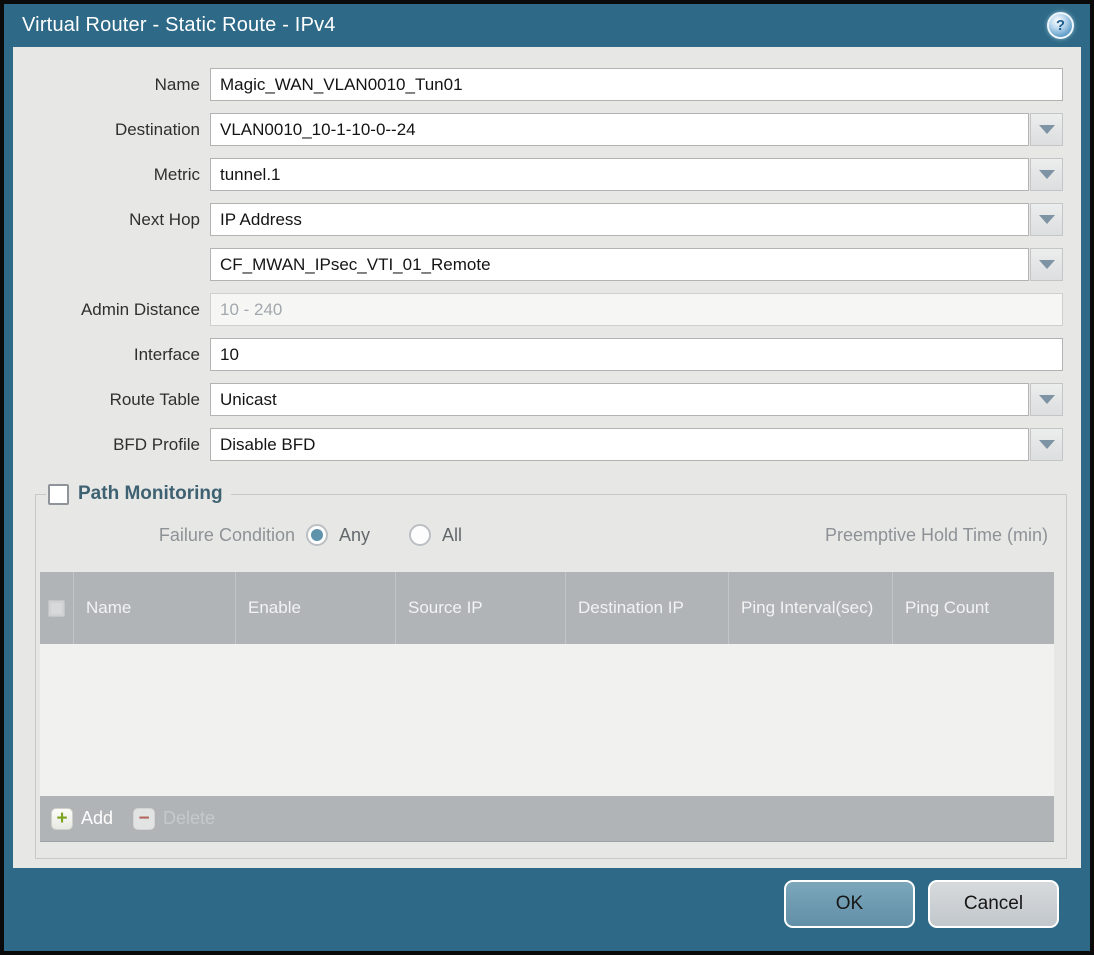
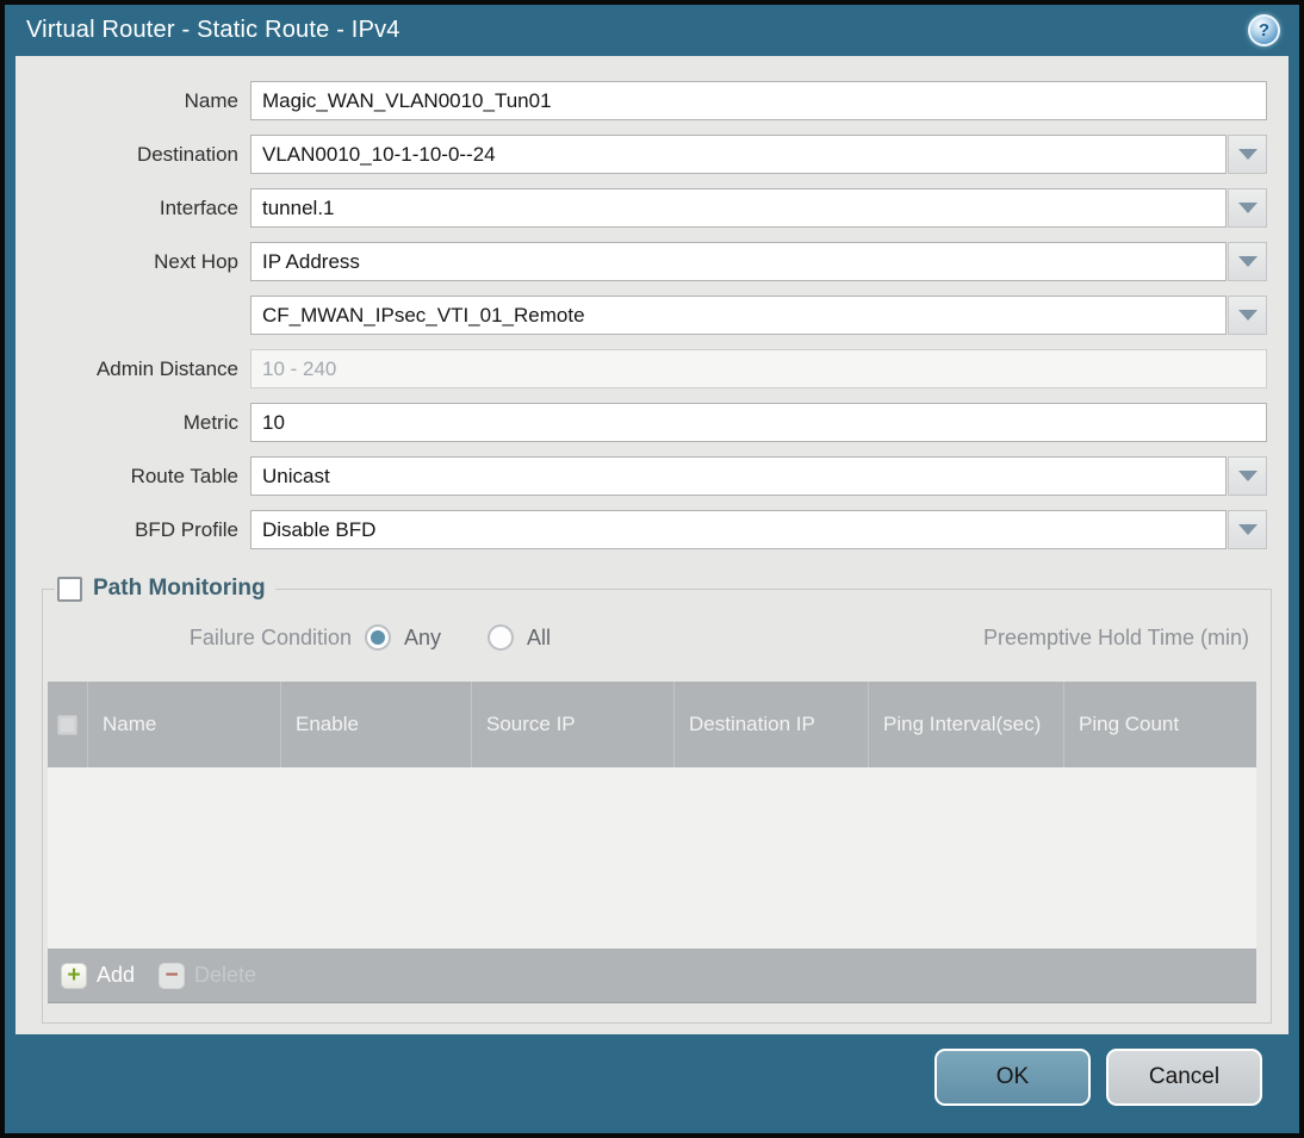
  Virtual Router - Static Route - IPv4
  ?
  Name
  Magic_WAN_VLAN0010_Tun01
  Destination
  VLAN0010_10-1-10-0--24
- Metric
+ Interface
  tunnel.1
  Next Hop
  IP Address
  CF_MWAN_IPsec_VTI_01_Remote
  Admin Distance
  10 - 240
- Interface
+ Metric
  10
  Route Table
  Unicast
  BFD Profile
  Disable BFD
  Path Monitoring
  Failure Condition
  Any
  All
  Preemptive Hold Time (min)
  Name
  Enable
  Source IP
  Destination IP
  Ping Interval(sec)
  Ping Count
  +
  Add
  −
  OK
  Cancel
